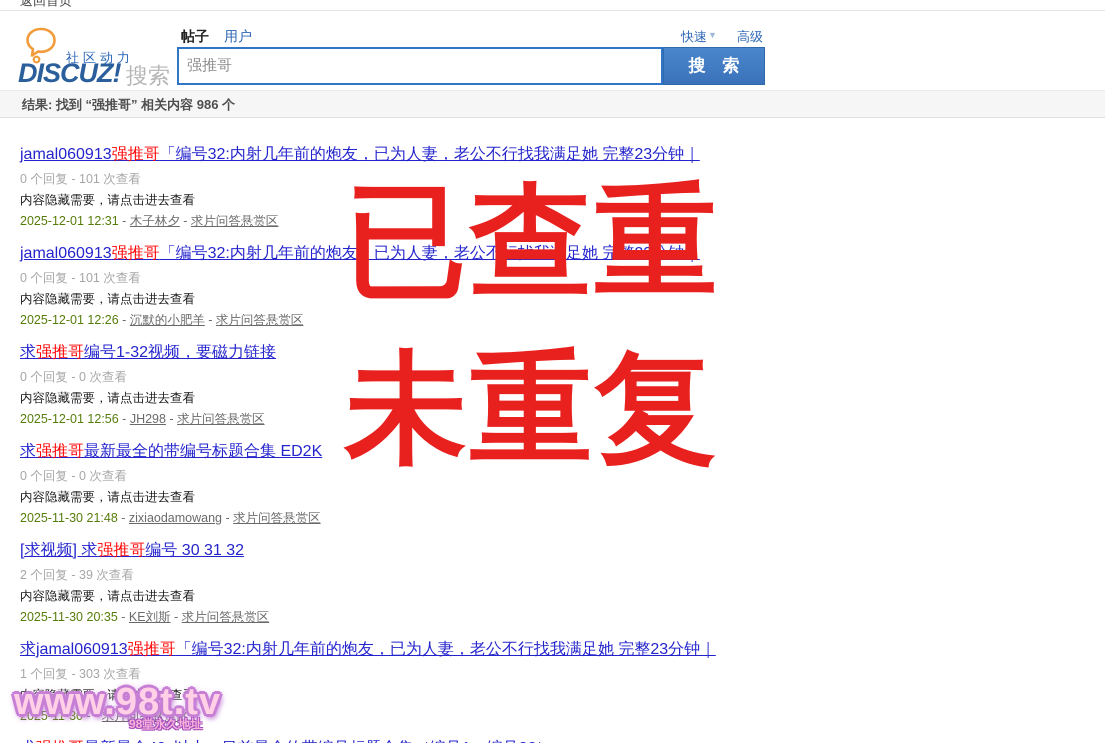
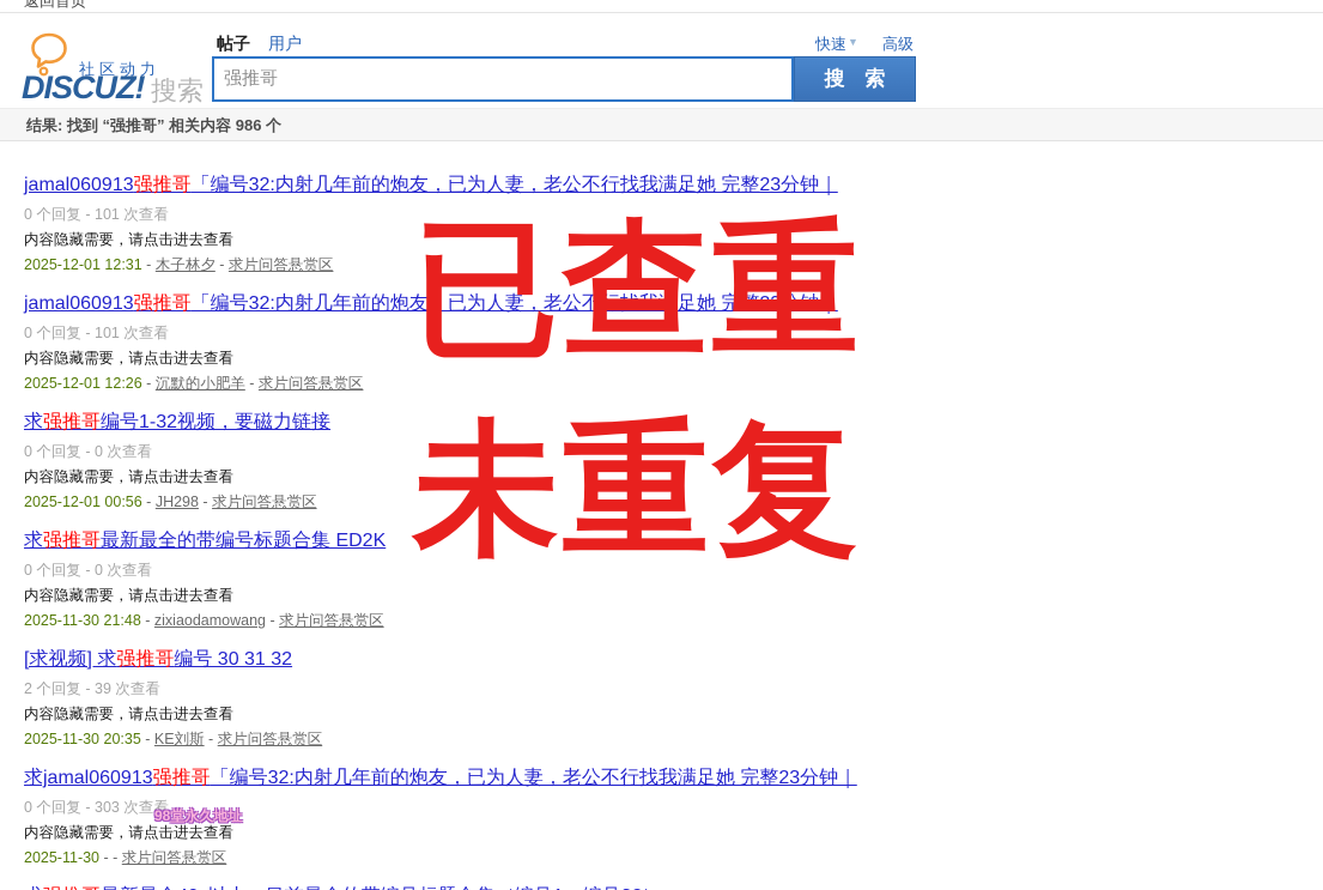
  返回首页
  社区动力
  DISCUZ!
  搜索
  帖子
  用户
  强推哥
  搜 索
  快速
  ▼
  高级
  结果: 找到 “强推哥” 相关内容 986 个
  jamal060913强推哥「编号32:内射几年前的炮友，已为人妻，老公不行找我满足她 完整23分钟｜
  0 个回复 - 101 次查看
  内容隐藏需要，请点击进去查看
  2025-12-01 12:31 - 木子林夕 - 求片问答悬赏区
  jamal060913强推哥「编号32:内射几年前的炮友，已为人妻，老公不行找我满足她 完整23分钟｜
  0 个回复 - 101 次查看
  内容隐藏需要，请点击进去查看
  2025-12-01 12:26 - 沉默的小肥羊 - 求片问答悬赏区
  求强推哥编号1-32视频，要磁力链接
  0 个回复 - 0 次查看
  内容隐藏需要，请点击进去查看
- 2025-12-01 12:56 - JH298 - 求片问答悬赏区
+ 2025-12-01 00:56 - JH298 - 求片问答悬赏区
  求强推哥最新最全的带编号标题合集 ED2K
  0 个回复 - 0 次查看
  内容隐藏需要，请点击进去查看
  2025-11-30 21:48 - zixiaodamowang - 求片问答悬赏区
  [求视频] 求强推哥编号 30 31 32
  2 个回复 - 39 次查看
  内容隐藏需要，请点击进去查看
  2025-11-30 20:35 - KE刘斯 - 求片问答悬赏区
  求jamal060913强推哥「编号32:内射几年前的炮友，已为人妻，老公不行找我满足她 完整23分钟｜
- 1 个回复 - 303 次查看
+ 0 个回复 - 303 次查看
  内容隐藏需要，请点击进去查看
  2025-11-30 - - 求片问答悬赏区
  已查重
  未重复
- www.98t.tv
  98堂永久地址
